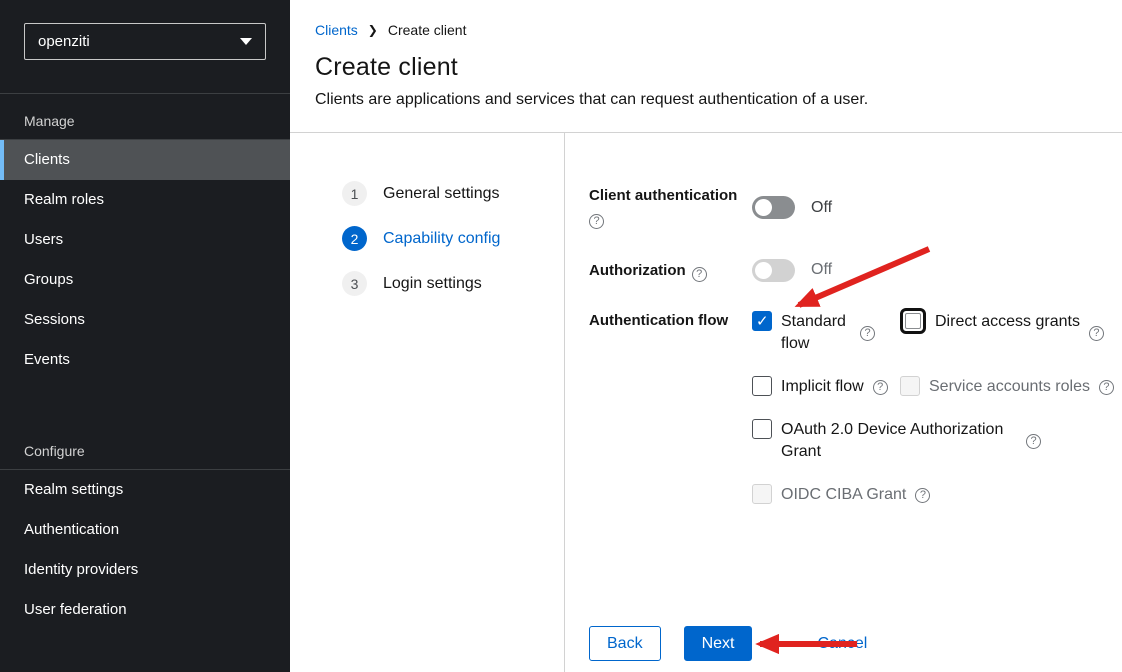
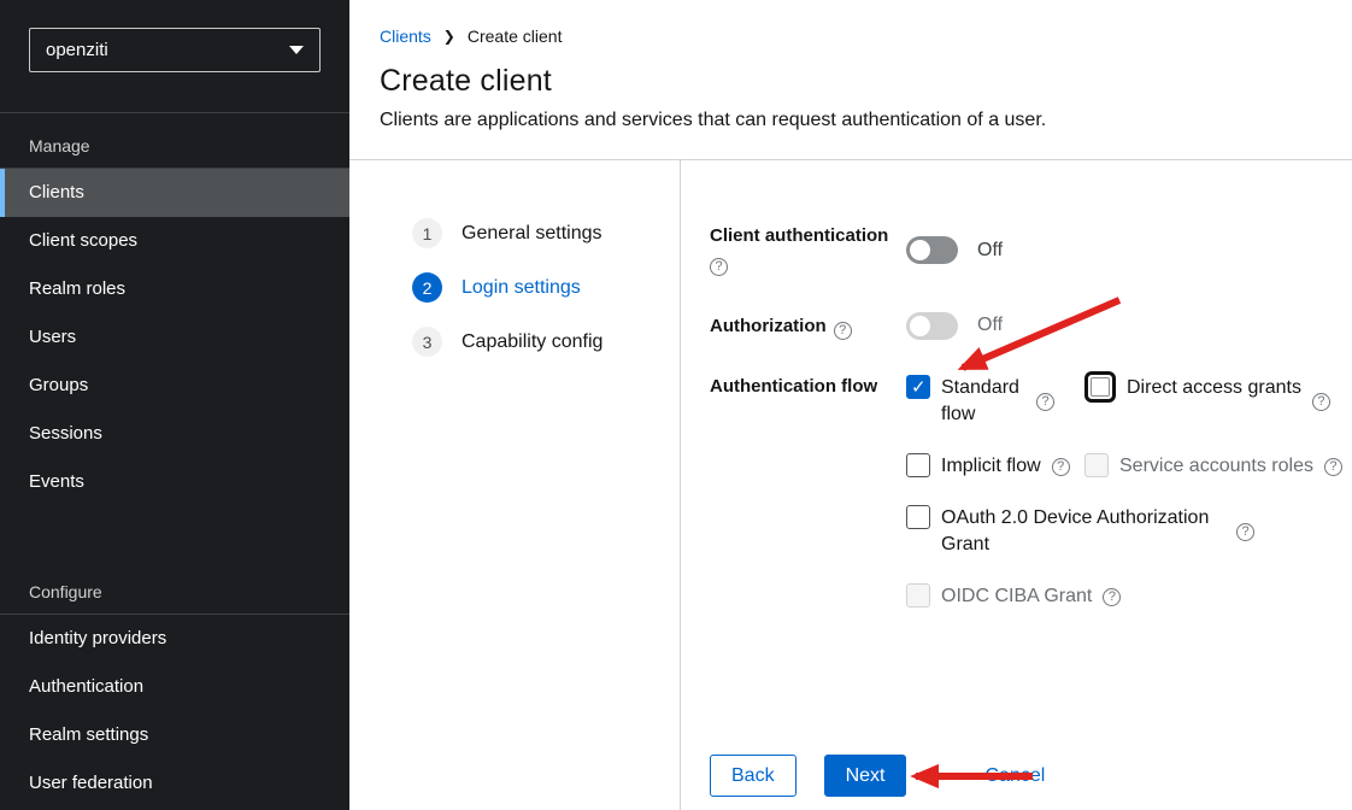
  openziti
  Manage
  Clients
+ Client scopes
  Realm roles
  Users
  Groups
  Sessions
  Events
  Configure
- Realm settings
+ Identity providers
  Authentication
- Identity providers
+ Realm settings
  User federation
  Clients
  ❯
  Create client
  Create client
  Clients are applications and services that can request authentication of a user.
  1
  General settings
  2
- Capability config
+ Login settings
  3
- Login settings
+ Capability config
  Client authentication ?
  Off
  Authorization ?
  Off
  Authentication flow
  Standard flow
  ?
  Direct access grants
  ?
  Implicit flow
  ?
  Service accounts roles
  ?
  OAuth 2.0 Device Authorization Grant
  ?
  OIDC CIBA Grant
  ?
  Back
  Next
